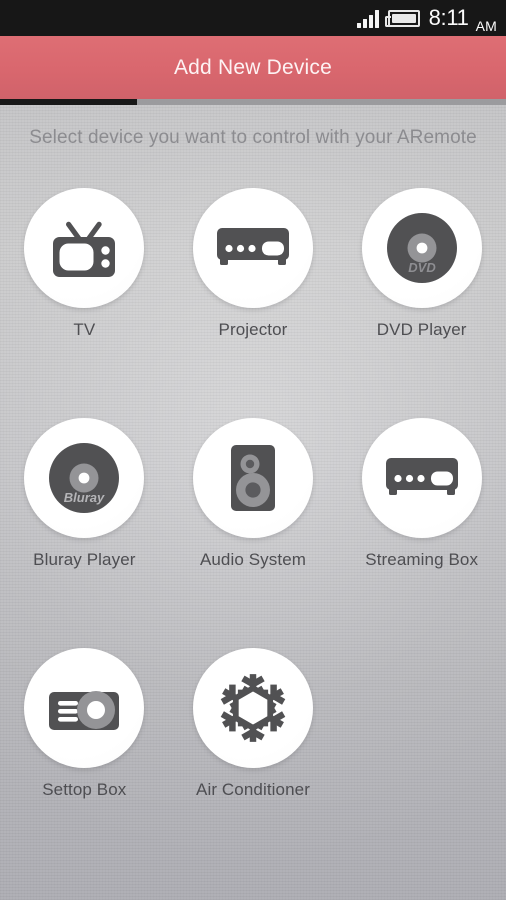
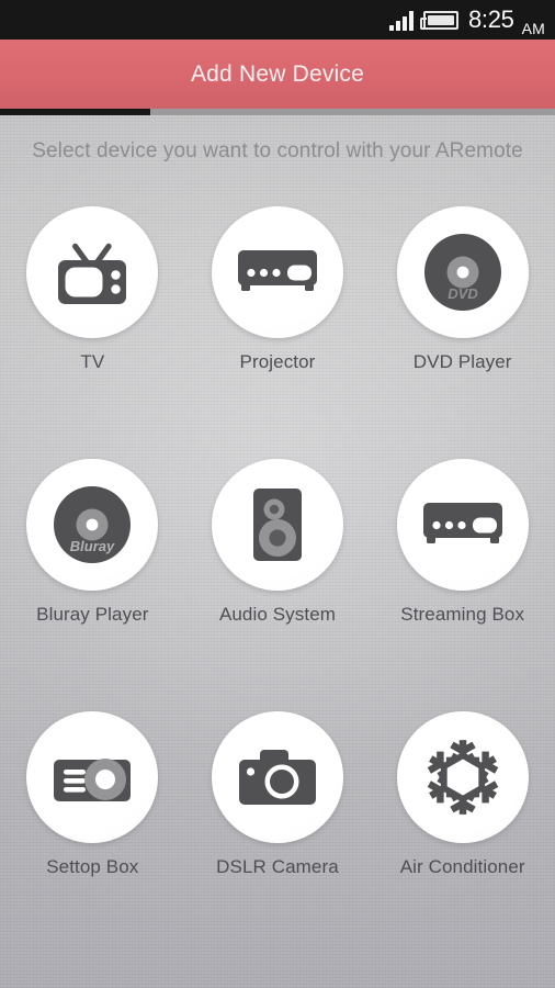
- 8:11
+ 8:25
  AM
  Add New Device
  Select device you want to control with your ARemote
  TV
  Projector
  DVD
  DVD Player
  Bluray
  Bluray Player
  Audio System
  Streaming Box
  Settop Box
+ DSLR Camera
  Air Conditioner
